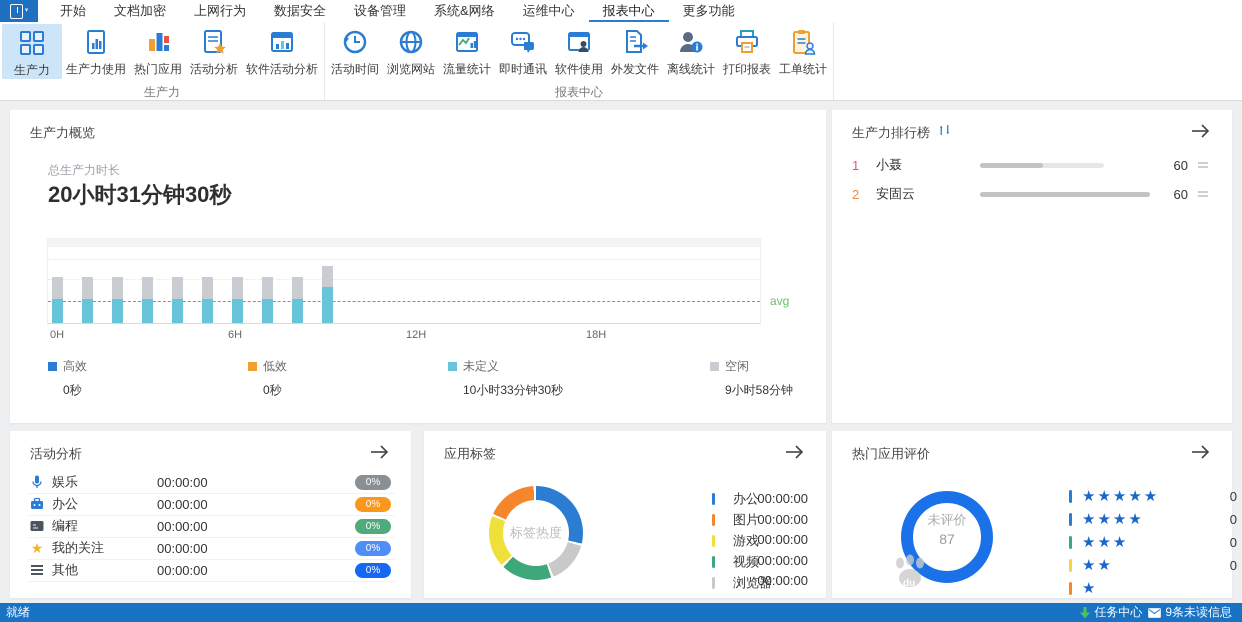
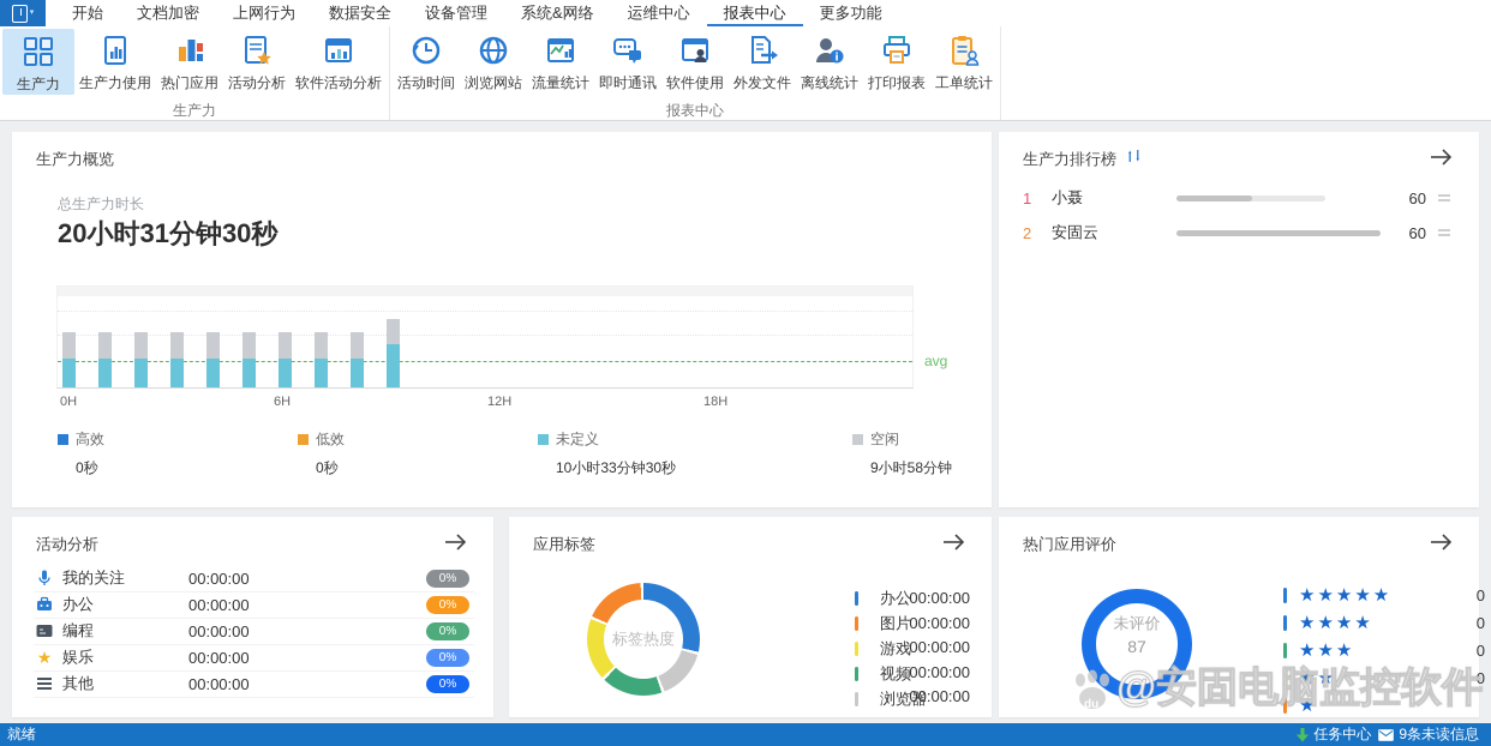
  开始
  文档加密
  上网行为
  数据安全
  设备管理
  系统&网络
  运维中心
  报表中心
  更多功能
  生产力
  生产力使用
  热门应用
  活动分析
  软件活动分析
  生产力
  活动时间
  浏览网站
  流量统计
  即时通讯
  软件使用
  外发文件
  i
  离线统计
  打印报表
  工单统计
  报表中心
  生产力概览
  总生产力时长
  20小时31分钟30秒
  avg
  0H
  6H
  12H
  18H
  高效
  0秒
  低效
  0秒
  未定义
  10小时33分钟30秒
  空闲
  9小时58分钟
  生产力排行榜
  1
  小聂
  60
  2
  安固云
  60
  活动分析
- 娱乐
+ 我的关注
  00:00:00
  0%
  办公
  00:00:00
  0%
  编程
  00:00:00
  0%
  ★
- 我的关注
+ 娱乐
  00:00:00
  0%
  其他
  00:00:00
  0%
  应用标签
  标签热度
  办公
  图片
  游戏
  视频
  浏览器
  00:00:00
  00:00:00
  00:00:00
  00:00:00
  00:00:00
  热门应用评价
  未评价
  87
  ★★★★★
  0
  ★★★★
  0
  ★★★
  0
  ★★
  0
  ★
  du
+ @安固电脑监控软件
  就绪
  任务中心
  9条未读信息
